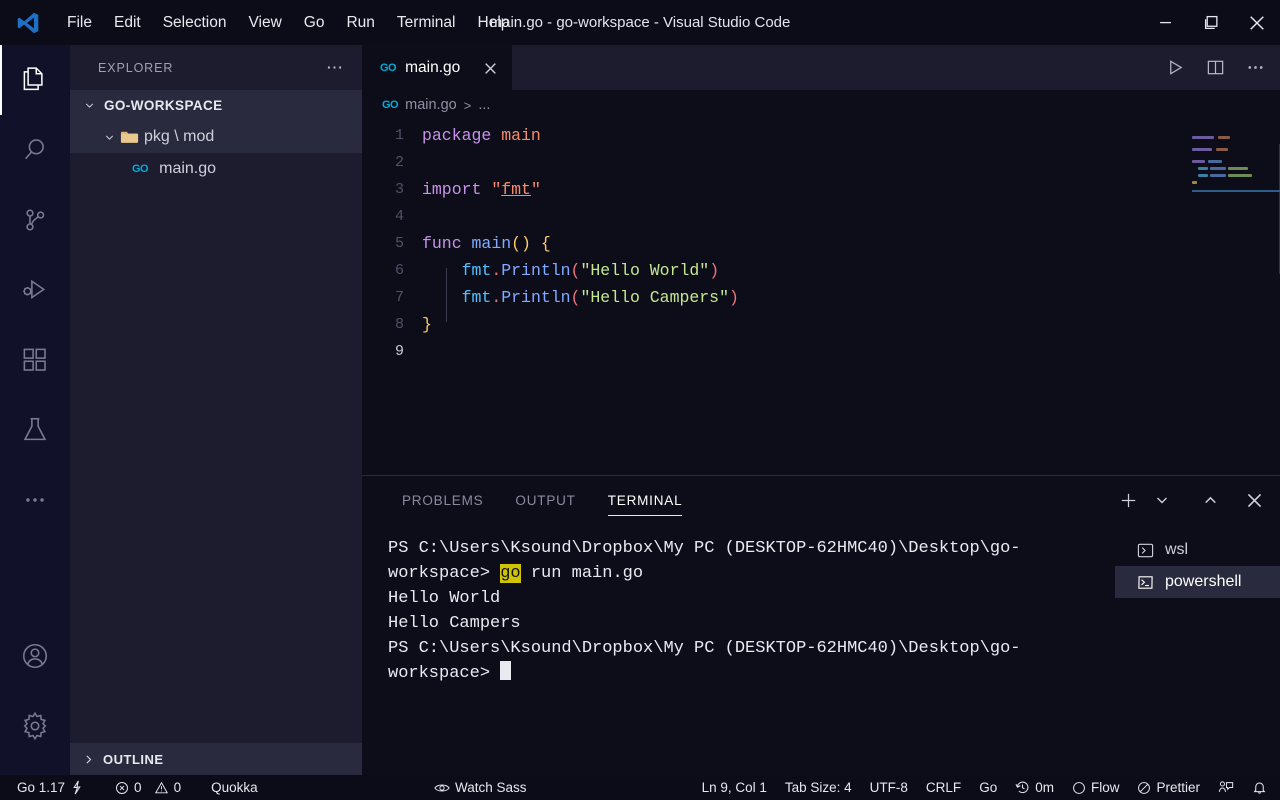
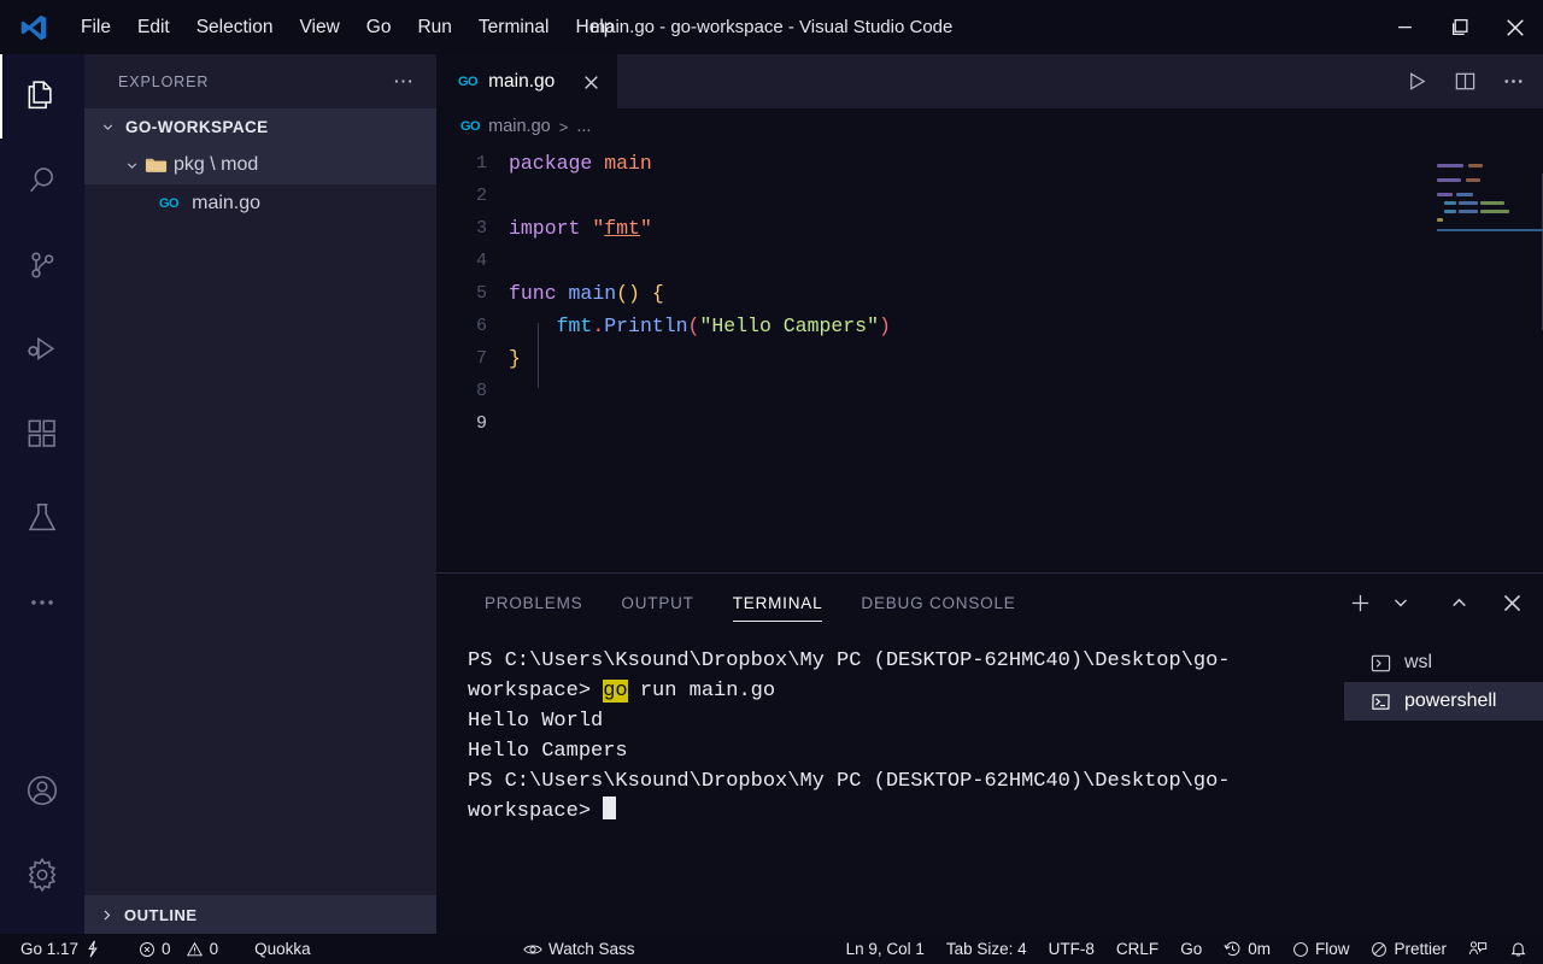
  File
  Edit
  Selection
  View
  Go
  Run
  Terminal
  Help
  main.go - go-workspace - Visual Studio Code
  EXPLORER
  ⋯
  GO-WORKSPACE
  pkg \ mod
  GO
  main.go
  OUTLINE
  GO
  main.go
  GO
  main.go
  >
  ...
  1
  2
  3
  4
  5
  6
  7
  8
  9
  package main
  import "fmt"
  func main() {
- fmt.Println("Hello World")
  fmt.Println("Hello Campers")
  }
  PROBLEMS
  OUTPUT
  TERMINAL
+ DEBUG CONSOLE
  PS C:\Users\Ksound\Dropbox\My PC (DESKTOP-62HMC40)\Desktop\go-workspace> go run main.go Hello World Hello Campers PS C:\Users\Ksound\Dropbox\My PC (DESKTOP-62HMC40)\Desktop\go-workspace>
  wsl
  powershell
  Go 1.17
  0
  0
  Quokka
  Watch Sass
  Ln 9, Col 1
  Tab Size: 4
  UTF-8
  CRLF
  Go
  0m
  Flow
  Prettier
